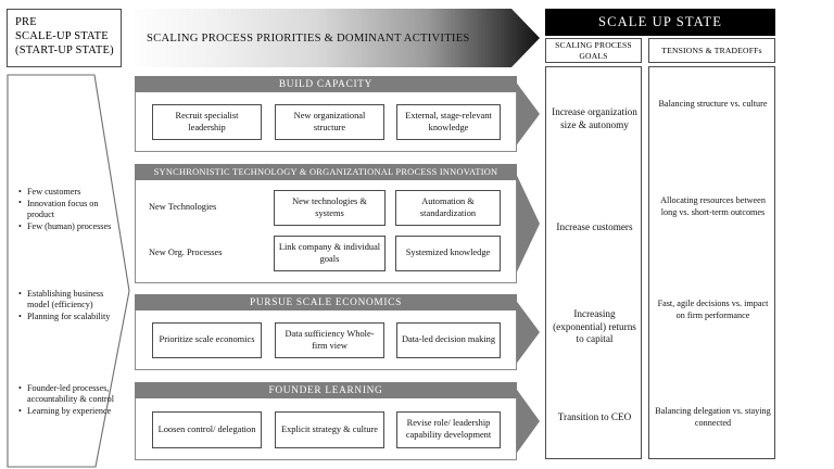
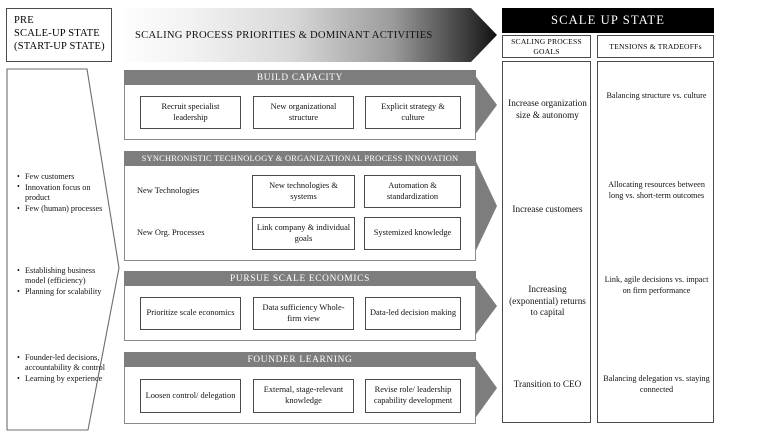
  PRE
  SCALE-UP STATE
  (START-UP STATE)
  Few customers
  Innovation focus on product
  Few (human) processes
  Establishing business model (efficiency)
  Planning for scalability
- Founder-led processes, accountability & control
+ Founder-led decisions, accountability & control
  Learning by experience
  SCALING PROCESS PRIORITIES & DOMINANT ACTIVITIES
  BUILD CAPACITY
  Recruit specialist leadership
  New organizational structure
- External, stage-relevant knowledge
+ Explicit strategy & culture
  SYNCHRONISTIC TECHNOLOGY & ORGANIZATIONAL PROCESS INNOVATION
  New Technologies
  New Org. Processes
  New technologies & systems
  Automation & standardization
  Link company & individual goals
  Systemized knowledge
  PURSUE SCALE ECONOMICS
  Prioritize scale economics
  Data sufficiency Whole-firm view
  Data-led decision making
  FOUNDER LEARNING
  Loosen control/ delegation
- Explicit strategy & culture
+ External, stage-relevant knowledge
  Revise role/ leadership capability development
  SCALE UP STATE
  SCALING PROCESS GOALS
  TENSIONS & TRADEOFFs
  Increase organization size & autonomy
  Increase customers
  Increasing (exponential) returns to capital
  Transition to CEO
  Balancing structure vs. culture
  Allocating resources between long vs. short-term outcomes
- Fast, agile decisions vs. impact on firm performance
+ Link, agile decisions vs. impact on firm performance
  Balancing delegation vs. staying connected
